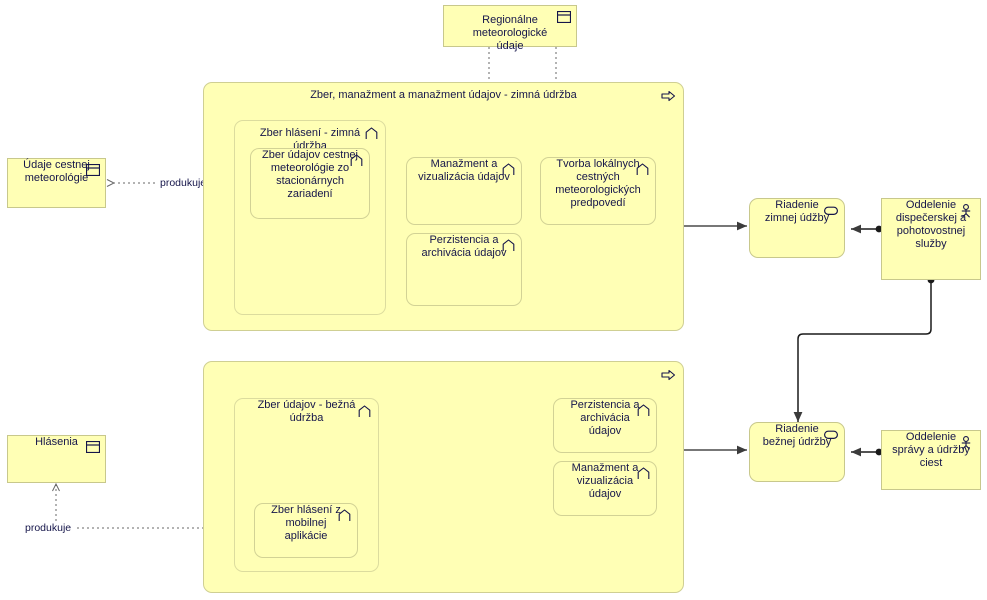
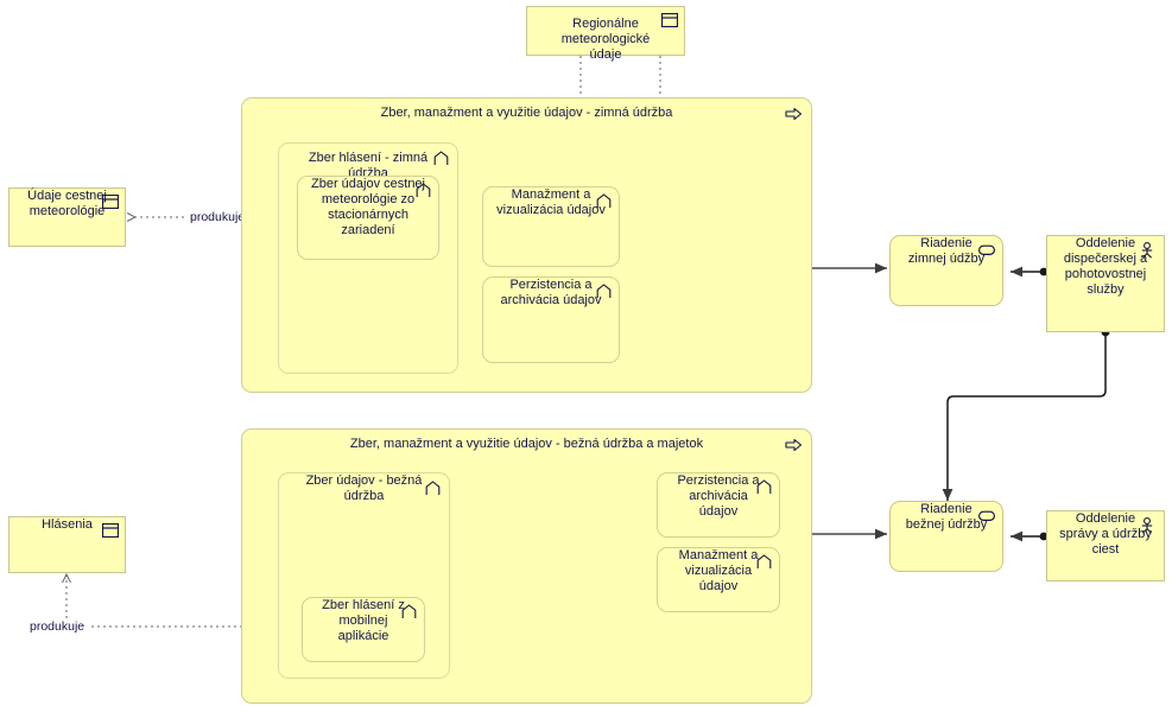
  produkuj
  produkuje
  Regionálne
  meteorologické údaje
- Zber, manažment a manažment údajov - zimná údržba
+ Zber, manažment a využitie údajov - zimná údržba
  Zber hlásení - zimná údržba
  Zber údajov cestne
  meteorológie zo
  stacionárnych
  zariadení
  Manažment a
  vizualizácia údajov
- Tvorba lokálnych
- cestných
- meteorologických
- predpovedí
  Perzistencia a
  archivácia údajov
  Údaje cestne
  meteorológie
  Riadenie
  zimnej údžby
  Oddelenie
  dispečerskej a
  pohotovostnej
  služby
+ Zber, manažment a využitie údajov - bežná údržba a majetok
  Zber údajov - bežná
  údržba
  Zber hlásení z
  mobilnej
  aplikácie
  Perzistencia a
  archivácia
  údajov
  Manažment a
  vizualizácia
  údajov
  Hlásenia
  Riadenie
  bežnej údržby
  Oddelenie
  správy a údržby
  ciest
